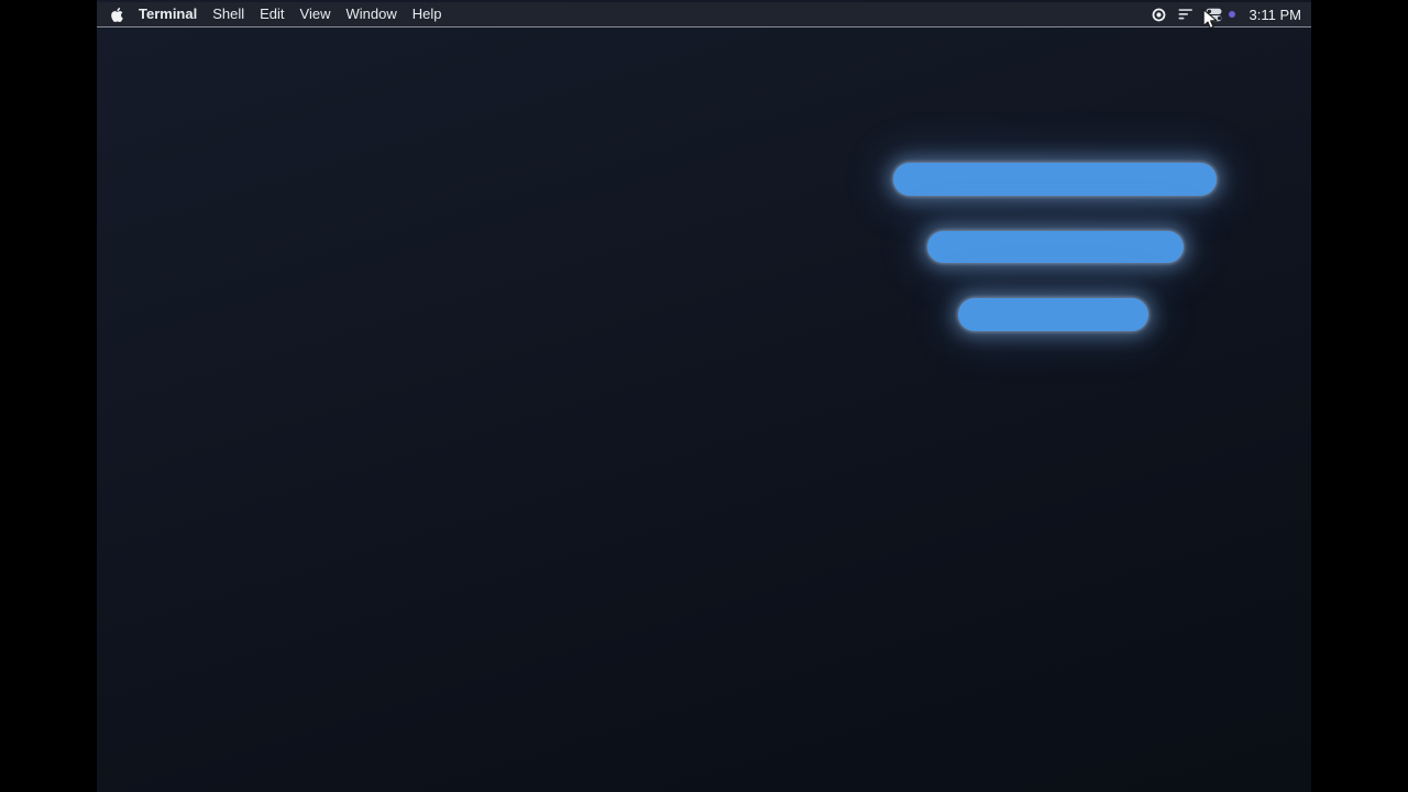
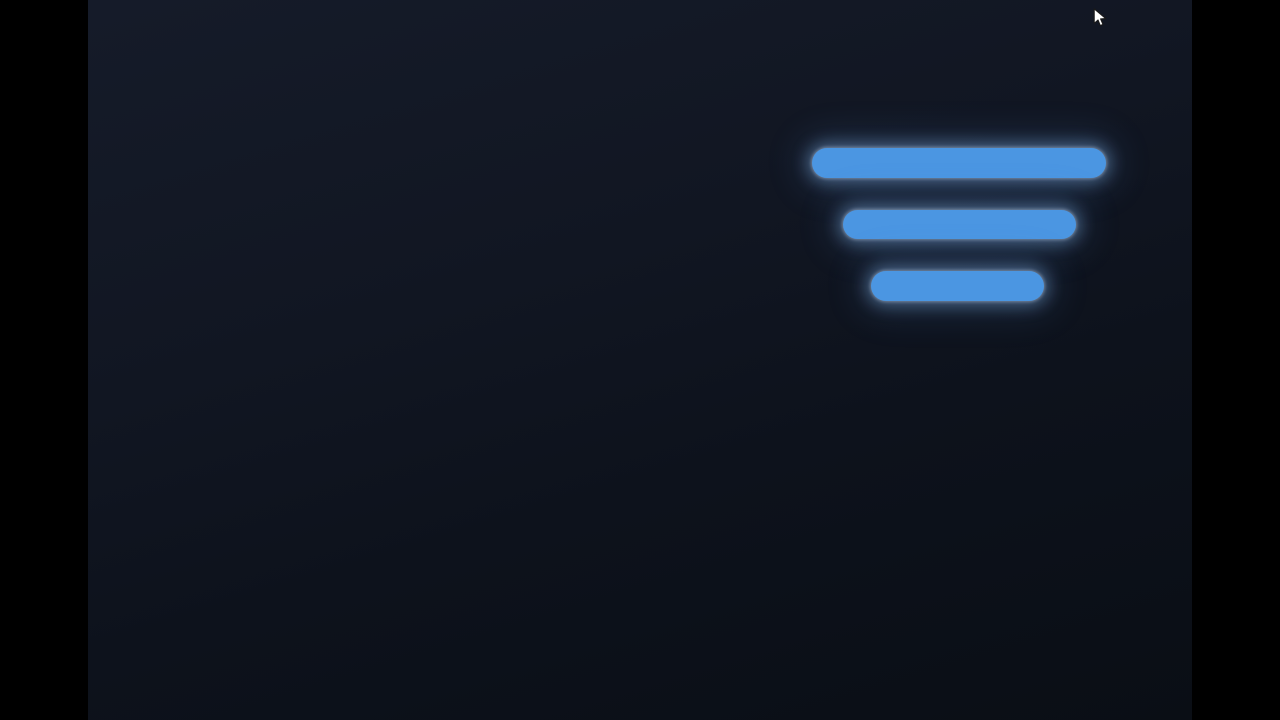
- Terminal
- Shell
- Edit
- View
- Window
- Help
- 3:11 PM
